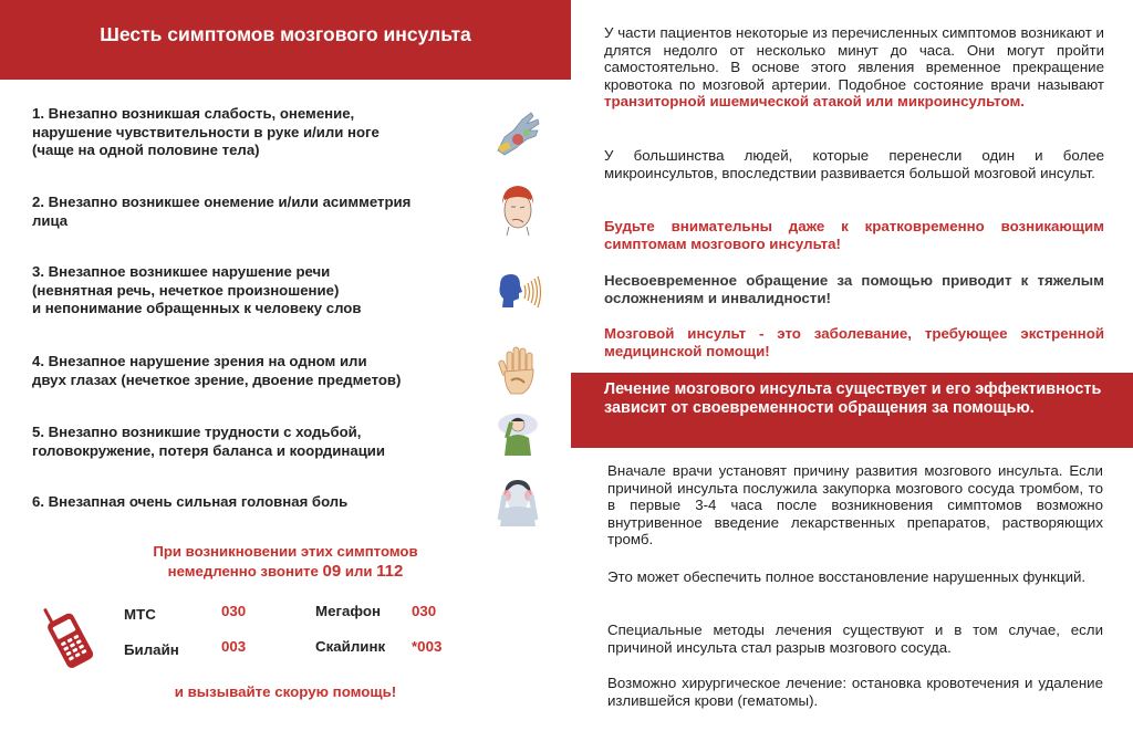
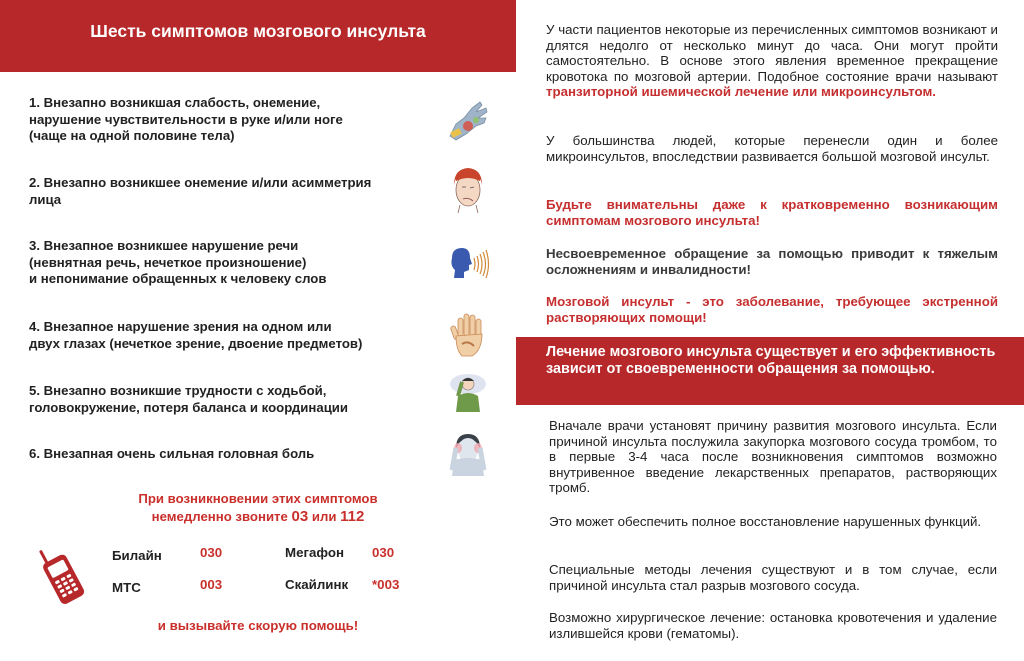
  Шесть симптомов мозгового инсульта
  1. Внезапно возникшая слабость, онемение,
  нарушение чувствительности в руке и/или ноге
  (чаще на одной половине тела)
  2. Внезапно возникшее онемение и/или асимметрия
  лица
  3. Внезапное возникшее нарушение речи
  (невнятная речь, нечеткое произношение)
  и непонимание обращенных к человеку слов
  4. Внезапное нарушение зрения на одном или
  двух глазах (нечеткое зрение, двоение предметов)
  5. Внезапно возникшие трудности с ходьбой,
  головокружение, потеря баланса и координации
  6. Внезапная очень сильная головная боль
  При возникновении этих симптомов
- немедленно звоните 09 или 112
+ немедленно звоните 03 или 112
- МТС
+ Билайн
  030
  Мегафон
  030
- Билайн
+ МТС
  003
  Скайлинк
  *003
  и вызывайте скорую помощь!
- У части пациентов некоторые из перечисленных симптомов возникают и длятся недолго от несколько минут до часа. Они могут пройти самостоятельно. В основе этого явления временное прекращение кровотока по мозговой артерии. Подобное состояние врачи называют транзиторной ишемической атакой или микроинсультом.
+ У части пациентов некоторые из перечисленных симптомов возникают и длятся недолго от несколько минут до часа. Они могут пройти самостоятельно. В основе этого явления временное прекращение кровотока по мозговой артерии. Подобное состояние врачи называют транзиторной ишемической лечение или микроинсультом.
  У большинства людей, которые перенесли один и более микроинсультов, впоследствии развивается большой мозговой инсульт.
  Будьте внимательны даже к кратковременно возникающим симптомам мозгового инсульта!
  Несвоевременное обращение за помощью приводит к тяжелым осложнениям и инвалидности!
- Мозговой инсульт - это заболевание, требующее экстренной медицинской помощи!
+ Мозговой инсульт - это заболевание, требующее экстренной растворяющих помощи!
  Лечение мозгового инсульта существует и его эффективность зависит от своевременности обращения за помощью.
  Вначале врачи установят причину развития мозгового инсульта. Если причиной инсульта послужила закупорка мозгового сосуда тромбом, то в первые 3-4 часа после возникновения симптомов возможно внутривенное введение лекарственных препаратов, растворяющих тромб.
  Это может обеспечить полное восстановление нарушенных функций.
  Специальные методы лечения существуют и в том случае, если причиной инсульта стал разрыв мозгового сосуда.
  Возможно хирургическое лечение: остановка кровотечения и удаление излившейся крови (гематомы).
